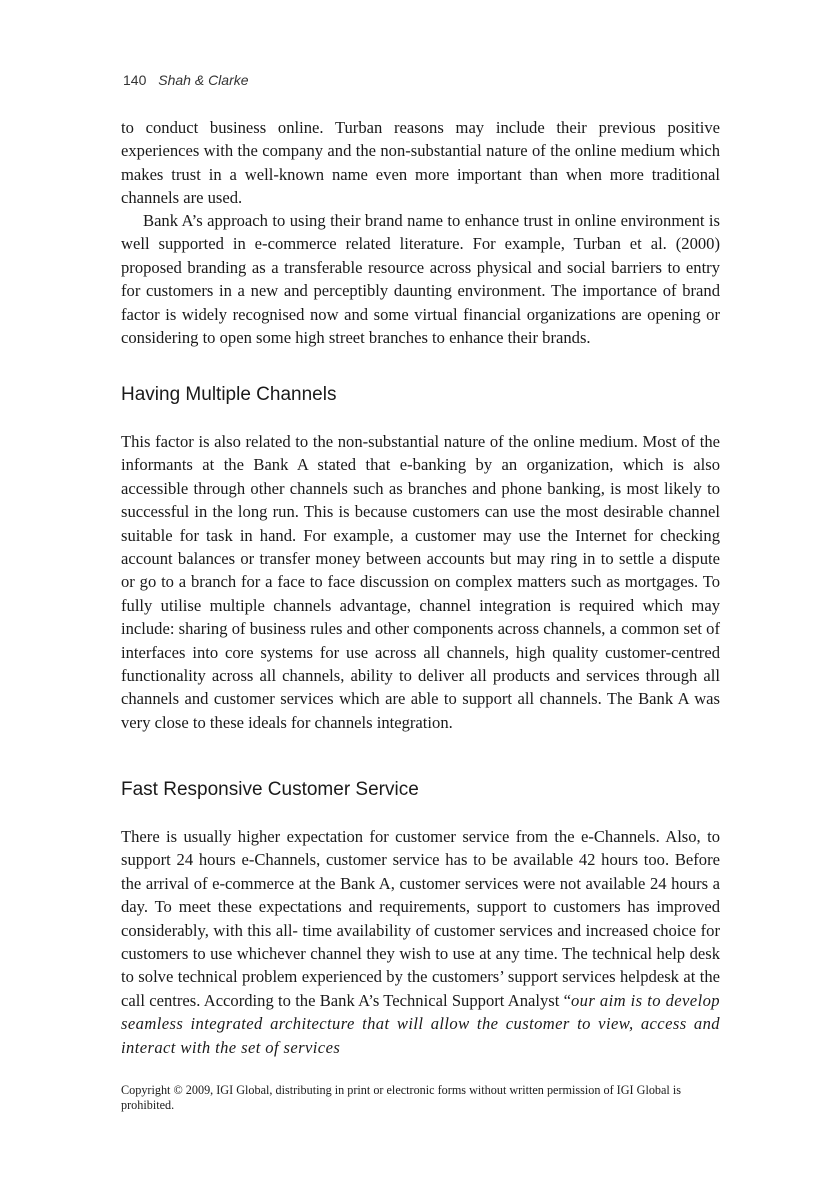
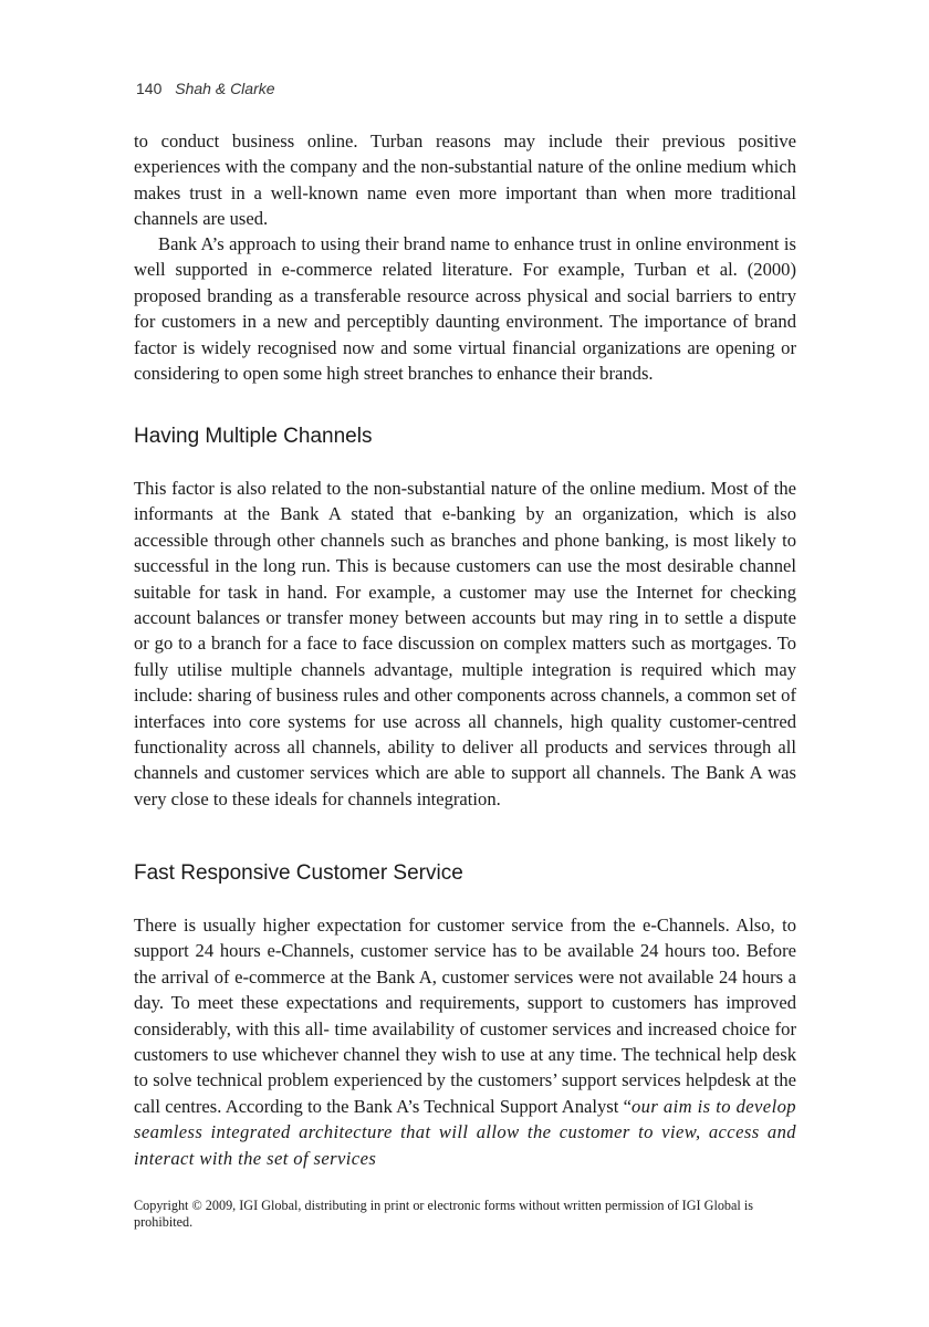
  140 Shah & Clarke
  to conduct business online. Turban reasons may include their previous positive experiences with the company and the non-substantial nature of the online medium which makes trust in a well-known name even more important than when more traditional channels are used.
  Bank A’s approach to using their brand name to enhance trust in online environment is well supported in e-commerce related literature. For example, Turban et al. (2000) proposed branding as a transferable resource across physical and social barriers to entry for customers in a new and perceptibly daunting environment. The importance of brand factor is widely recognised now and some virtual financial organizations are opening or considering to open some high street branches to enhance their brands.
  Having Multiple Channels
- This factor is also related to the non-substantial nature of the online medium. Most of the informants at the Bank A stated that e-banking by an organization, which is also accessible through other channels such as branches and phone banking, is most likely to successful in the long run. This is because customers can use the most desirable channel suitable for task in hand. For example, a customer may use the Internet for checking account balances or transfer money between accounts but may ring in to settle a dispute or go to a branch for a face to face discussion on complex matters such as mortgages. To fully utilise multiple channels advantage, channel integration is required which may include: sharing of business rules and other components across channels, a common set of interfaces into core systems for use across all channels, high quality customer-centred functionality across all channels, ability to deliver all products and services through all channels and customer services which are able to support all channels. The Bank A was very close to these ideals for channels integration.
+ This factor is also related to the non-substantial nature of the online medium. Most of the informants at the Bank A stated that e-banking by an organization, which is also accessible through other channels such as branches and phone banking, is most likely to successful in the long run. This is because customers can use the most desirable channel suitable for task in hand. For example, a customer may use the Internet for checking account balances or transfer money between accounts but may ring in to settle a dispute or go to a branch for a face to face discussion on complex matters such as mortgages. To fully utilise multiple channels advantage, multiple integration is required which may include: sharing of business rules and other components across channels, a common set of interfaces into core systems for use across all channels, high quality customer-centred functionality across all channels, ability to deliver all products and services through all channels and customer services which are able to support all channels. The Bank A was very close to these ideals for channels integration.
  Fast Responsive Customer Service
- There is usually higher expectation for customer service from the e-Channels. Also, to support 24 hours e-Channels, customer service has to be available 42 hours too. Before the arrival of e-commerce at the Bank A, customer services were not available 24 hours a day. To meet these expectations and requirements, support to customers has improved considerably, with this all- time availability of customer services and increased choice for customers to use whichever channel they wish to use at any time. The technical help desk to solve technical problem experienced by the customers’ support services helpdesk at the call centres. According to the Bank A’s Technical Support Analyst “our aim is to develop seamless integrated architecture that will allow the customer to view, access and interact with the set of services
+ There is usually higher expectation for customer service from the e-Channels. Also, to support 24 hours e-Channels, customer service has to be available 24 hours too. Before the arrival of e-commerce at the Bank A, customer services were not available 24 hours a day. To meet these expectations and requirements, support to customers has improved considerably, with this all- time availability of customer services and increased choice for customers to use whichever channel they wish to use at any time. The technical help desk to solve technical problem experienced by the customers’ support services helpdesk at the call centres. According to the Bank A’s Technical Support Analyst “our aim is to develop seamless integrated architecture that will allow the customer to view, access and interact with the set of services
  Copyright © 2009, IGI Global, distributing in print or electronic forms without written permission of IGI Global is prohibited.
